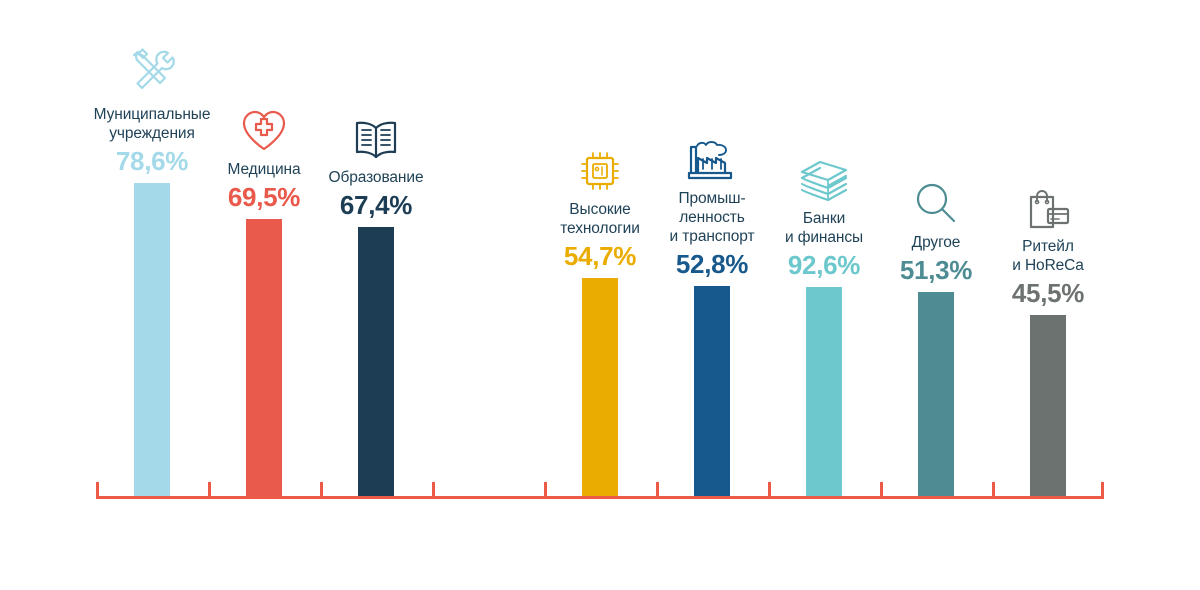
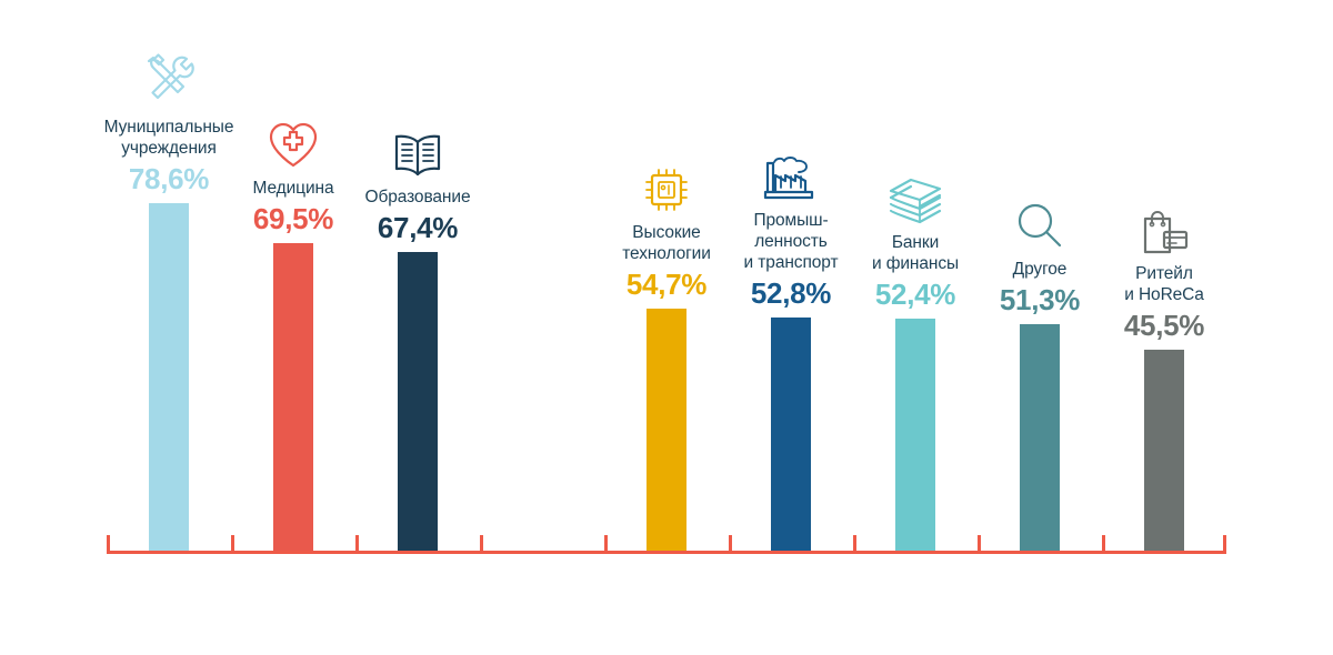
  Муниципальные
  учреждения
  78,6%
  Медицина
  69,5%
  Образование
  67,4%
  Высокие
  технологии
  54,7%
  Промыш-
  ленность
  и транспорт
  52,8%
  Банки
  и финансы
- 92,6%
+ 52,4%
  Другое
  51,3%
  Ритейл
  и HoReCa
  45,5%
